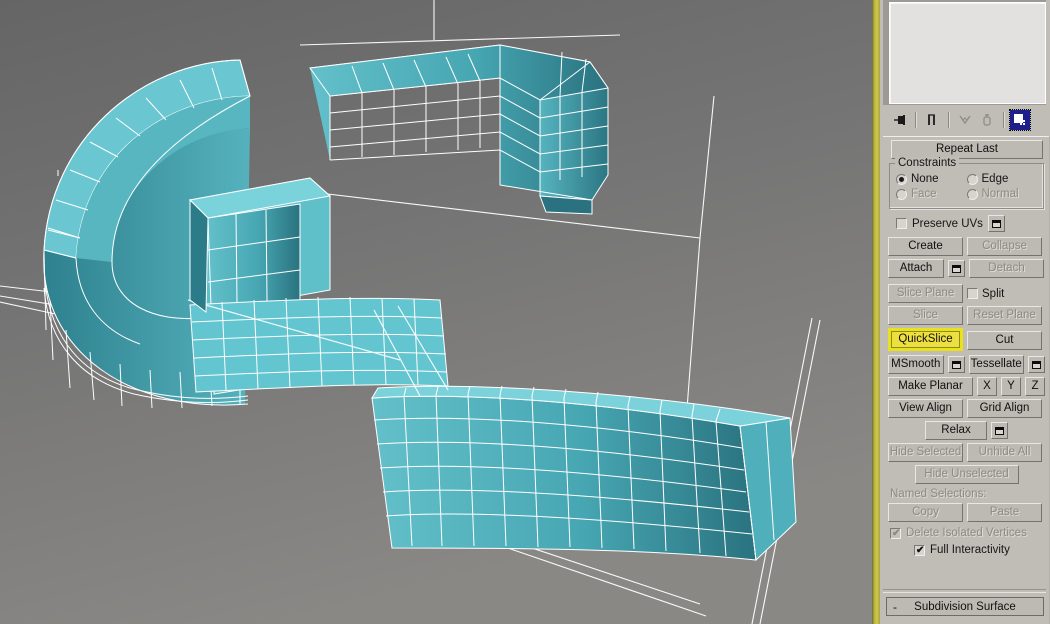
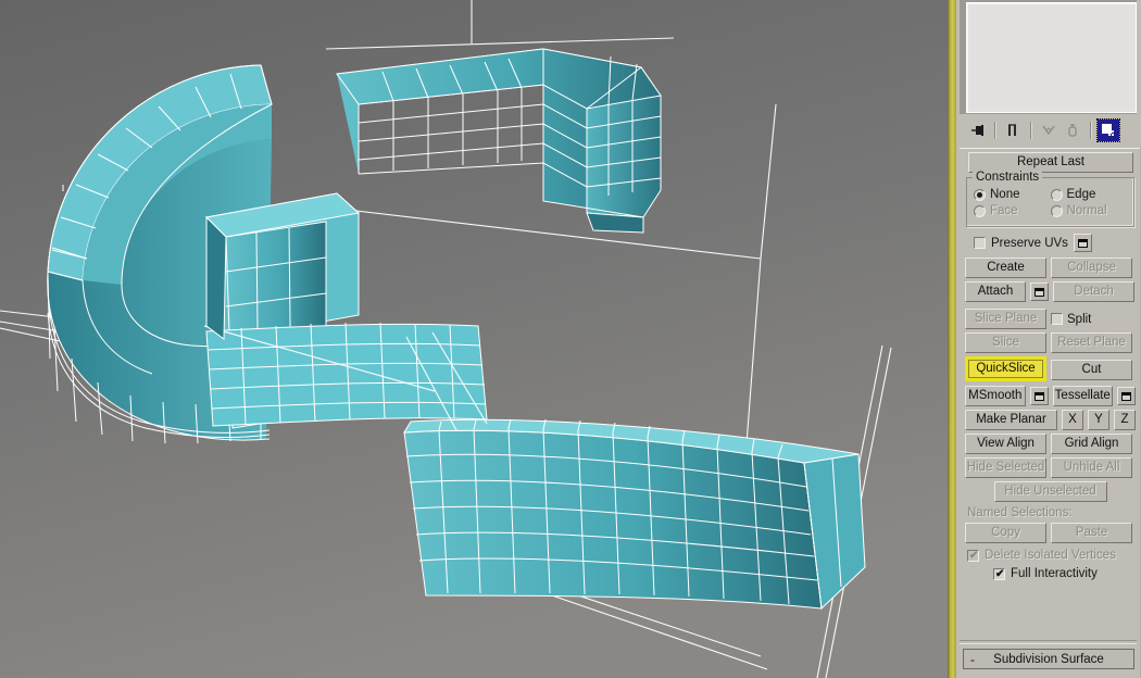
  Repeat Last
  Constraints
  None
  Edge
  Face
  Normal
  Preserve UVs
  Create
  Collapse
  Attach
  Detach
  Slice Plane
  Split
  Slice
  Reset Plane
  QuickSlice
  Cut
  MSmooth
  Tessellate
  Make Planar
  X
  Y
  Z
  View Align
  Grid Align
- Relax
  Hide Selected
  Unhide All
  Hide Unselected
  Named Selections:
  Copy
  Paste
  Delete Isolated Vertices
  Full Interactivity
  -
  Subdivision Surface
